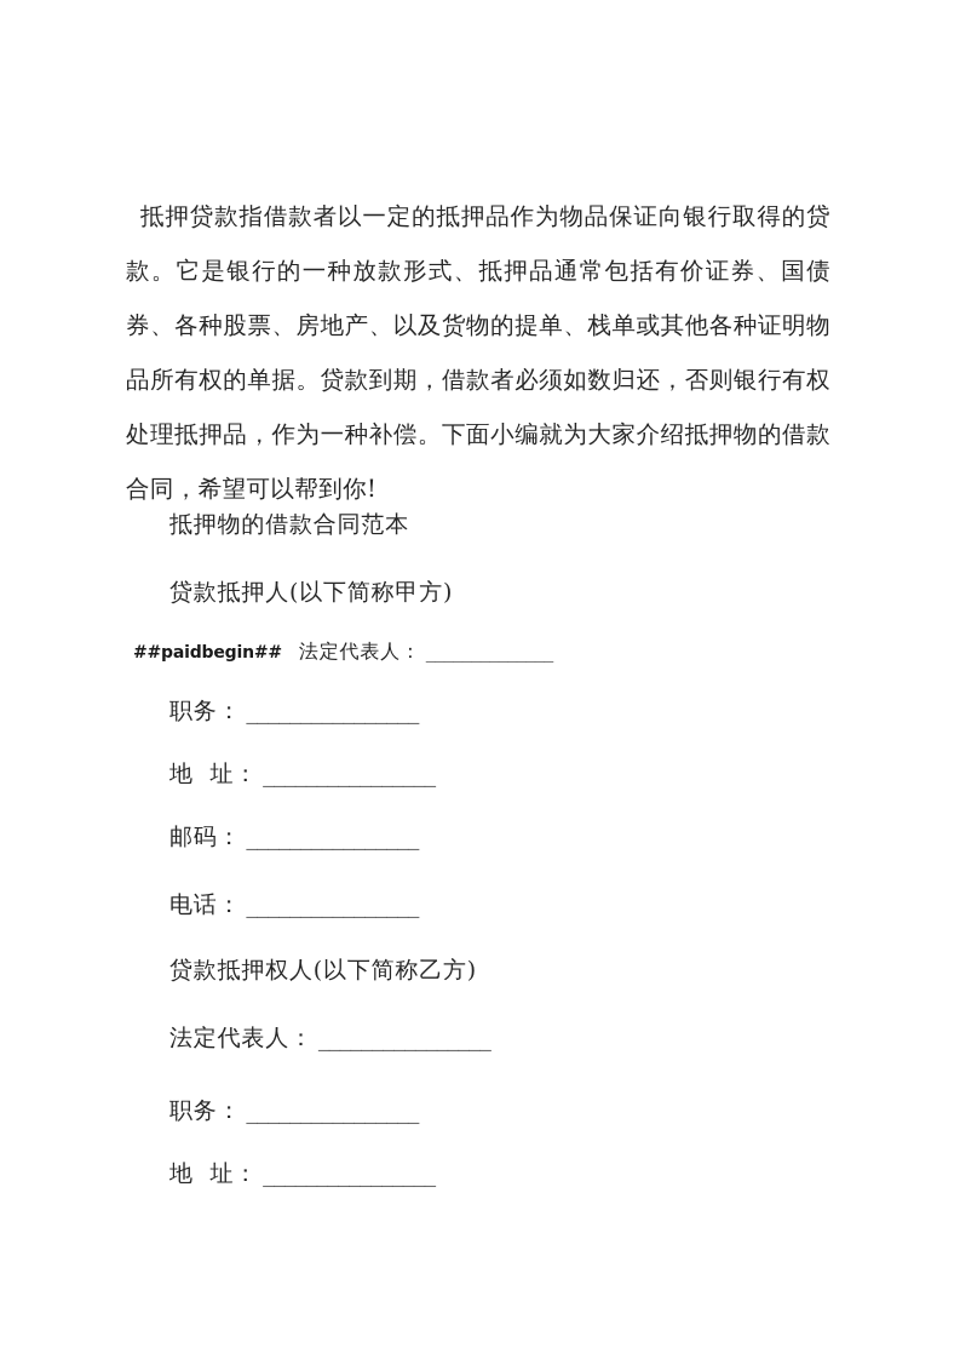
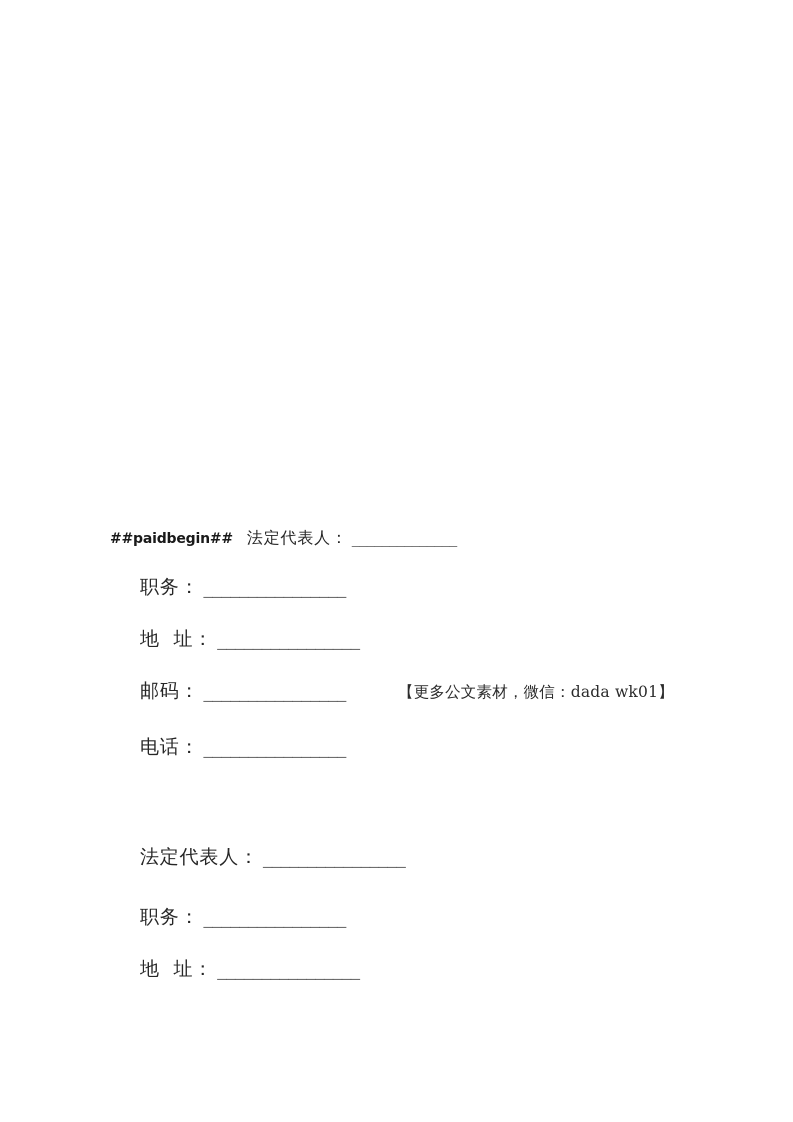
- 抵押贷款指借款者以一定的抵押品作为物品保证向银行取得的贷款。它是银行的一种放款形式、抵押品通常包括有价证券、国债券、各种股票、房地产、以及货物的提单、栈单或其他各种证明物品所有权的单据。贷款到期，借款者必须如数归还，否则银行有权处理抵押品，作为一种补偿。下面小编就为大家介绍抵押物的借款合同，希望可以帮到你!
- 抵押物的借款合同范本
- 贷款抵押人(以下简称甲方)
  ##paidbegin##
  法定代表人：
  ______________
  职务：
  ________________
  地 址：
  ________________
  邮码：
  ________________
+ 【更多公文素材，微信：dada wk01】
  电话：
  ________________
- 贷款抵押权人(以下简称乙方)
  法定代表人：
  ________________
  职务：
  ________________
  地 址：
  ________________
